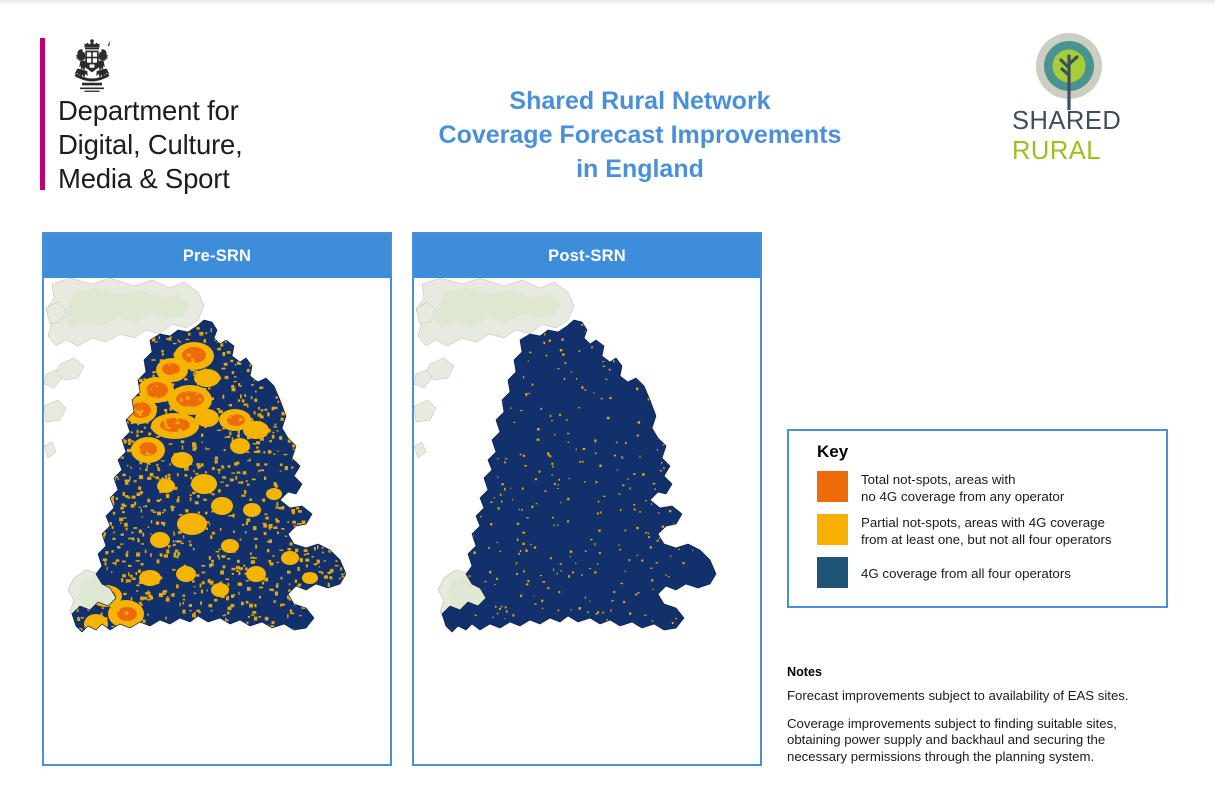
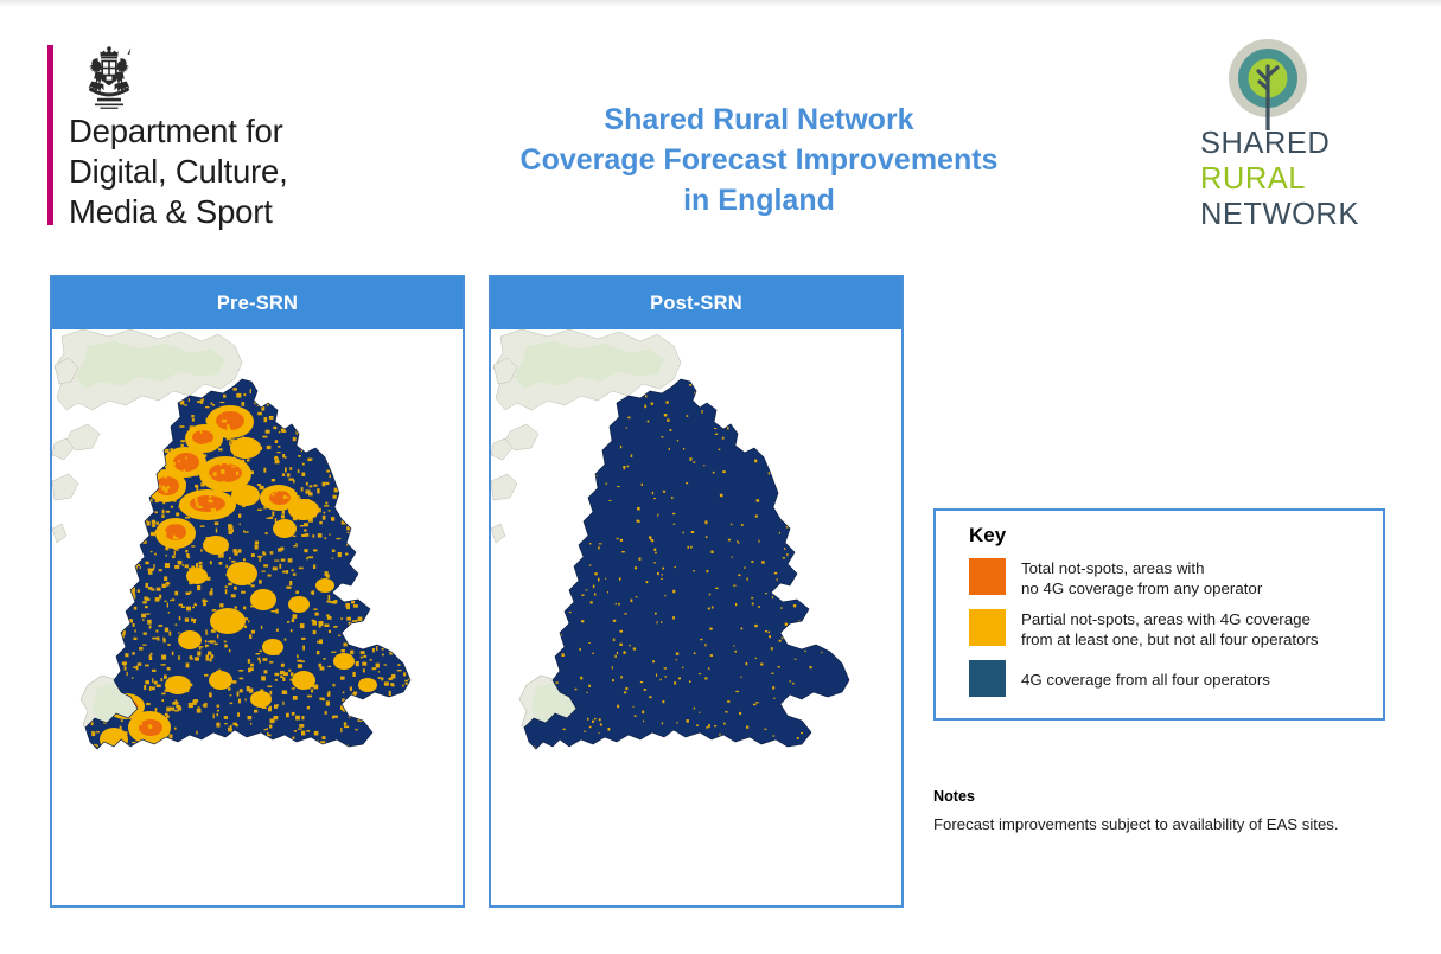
  Department for
  Digital, Culture,
  Media & Sport
  Shared Rural Network
  Coverage Forecast Improvements
  in England
  SHARED
  RURAL
+ NETWORK
  Pre-SRN
  Post-SRN
  Key
  Total not-spots, areas with
  no 4G coverage from any operator
  Partial not-spots, areas with 4G coverage
  from at least one, but not all four operators
  4G coverage from all four operators
  Notes
  Forecast improvements subject to availability of EAS sites.
- Coverage improvements subject to finding suitable sites,
- obtaining power supply and backhaul and securing the
- necessary permissions through the planning system.
